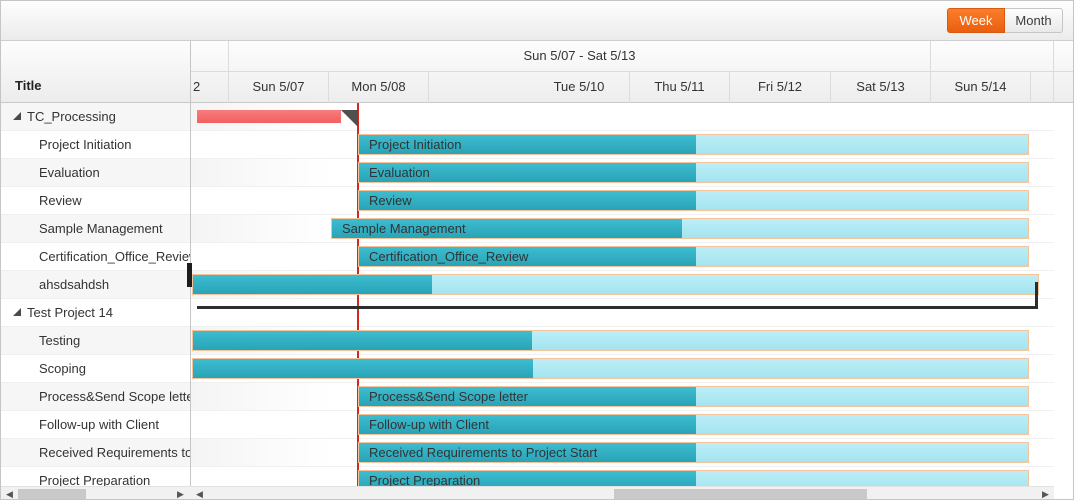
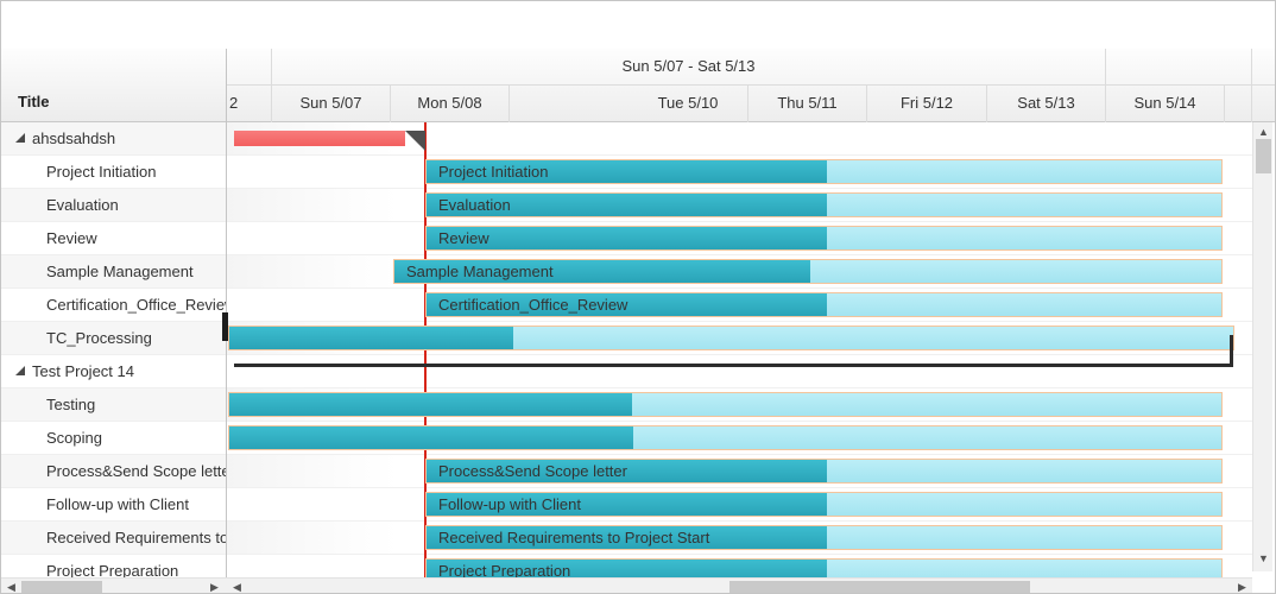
- Week
- Month
  Title
- TC_Processing
+ ahsdsahdsh
  Project Initiation
  Evaluation
  Review
  Sample Management
  Certification_Office_Revie
- ahsdsahdsh
+ TC_Processing
  Test Project 14
  Testing
  Scoping
  Process&Send Scope lett
  Follow-up with Client
  Project Preparation
  Sun 5/07 - Sat 5/13
  2
  Sun 5/07
  Mon 5/08
  Tue 5/10
  Thu 5/11
  Fri 5/12
  Sat 5/13
  Sun 5/14
  Project Initiation
  Evaluation
  Review
  Sample Management
  Certification_Office_Review
  Process&Send Scope letter
  Follow-up with Client
  Received Requirements to Project Start
  Project Preparation
+ ▲
+ ▼
  ◀
  ▶
  ◀
  ▶
